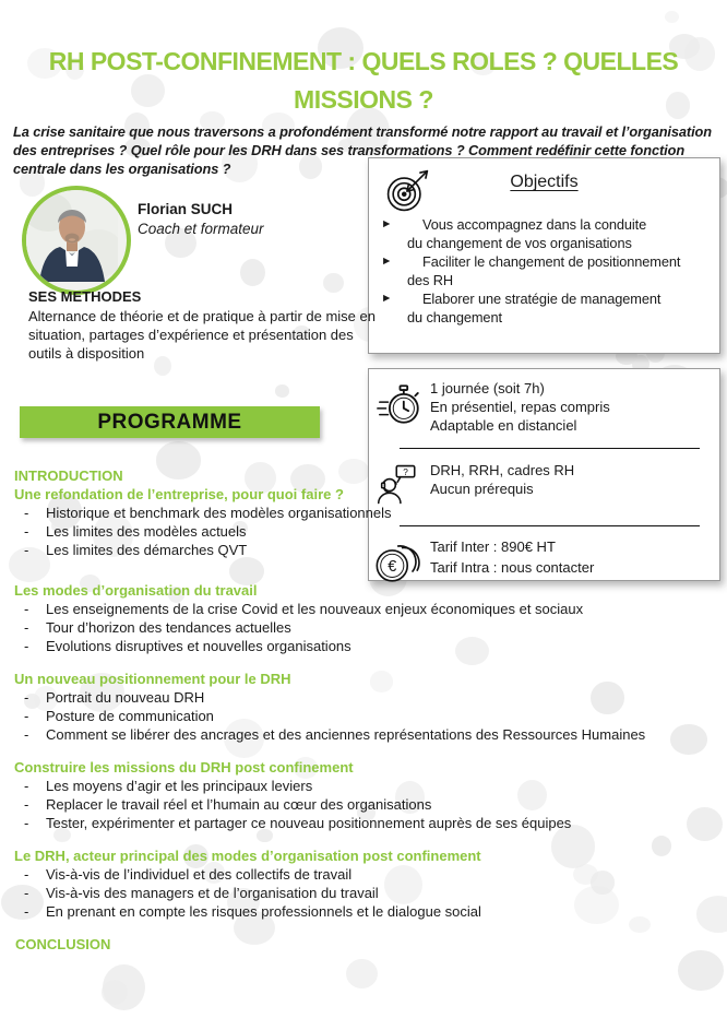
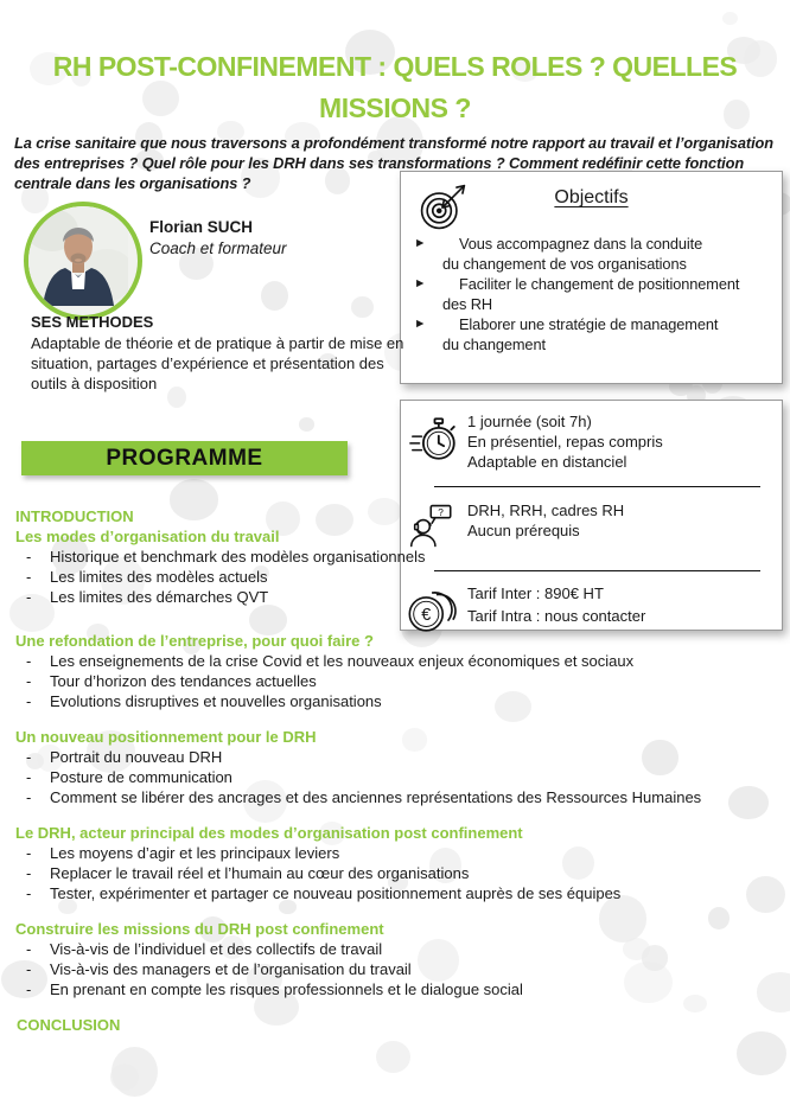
  RH POST-CONFINEMENT : QUELS ROLES ? QUELLES
  MISSIONS ?
  La crise sanitaire que nous traversons a profondément transformé notre rapport au travail et l’organisation des entreprises ? Quel rôle pour les DRH dans ses transformations ? Comment redéfinir cette fonction centrale dans les organisations ?
  Florian SUCH
  Coach et formateur
  Objectifs
  Vous accompagnez dans la conduite
  du changement de vos organisations
  Faciliter le changement de positionnement
  des RH
  Elaborer une stratégie de management
  du changement
  SES METHODES
- Alternance de théorie et de pratique à partir de mise en situation, partages d’expérience et présentation des outils à disposition
+ Adaptable de théorie et de pratique à partir de mise en situation, partages d’expérience et présentation des outils à disposition
  1 journée (soit 7h)
  En présentiel, repas compris
  Adaptable en distanciel
  ?
  DRH, RRH, cadres RH
  Aucun prérequis
  €
  Tarif Inter : 890€ HT
  Tarif Intra : nous contacter
  PROGRAMME
  INTRODUCTION
- Une refondation de l’entreprise, pour quoi faire ?
+ Les modes d’organisation du travail
  Historique et benchmark des modèles organisationnels
  Les limites des modèles actuels
  Les limites des démarches QVT
- Les modes d’organisation du travail
+ Une refondation de l’entreprise, pour quoi faire ?
  Les enseignements de la crise Covid et les nouveaux enjeux économiques et sociaux
  Tour d’horizon des tendances actuelles
  Evolutions disruptives et nouvelles organisations
  Un nouveau positionnement pour le DRH
  Portrait du nouveau DRH
  Posture de communication
  Comment se libérer des ancrages et des anciennes représentations des Ressources Humaines
- Construire les missions du DRH post confinement
+ Le DRH, acteur principal des modes d’organisation post confinement
  Les moyens d’agir et les principaux leviers
  Replacer le travail réel et l’humain au cœur des organisations
  Tester, expérimenter et partager ce nouveau positionnement auprès de ses équipes
- Le DRH, acteur principal des modes d’organisation post confinement
+ Construire les missions du DRH post confinement
  Vis-à-vis de l’individuel et des collectifs de travail
  Vis-à-vis des managers et de l’organisation du travail
  En prenant en compte les risques professionnels et le dialogue social
  CONCLUSION
